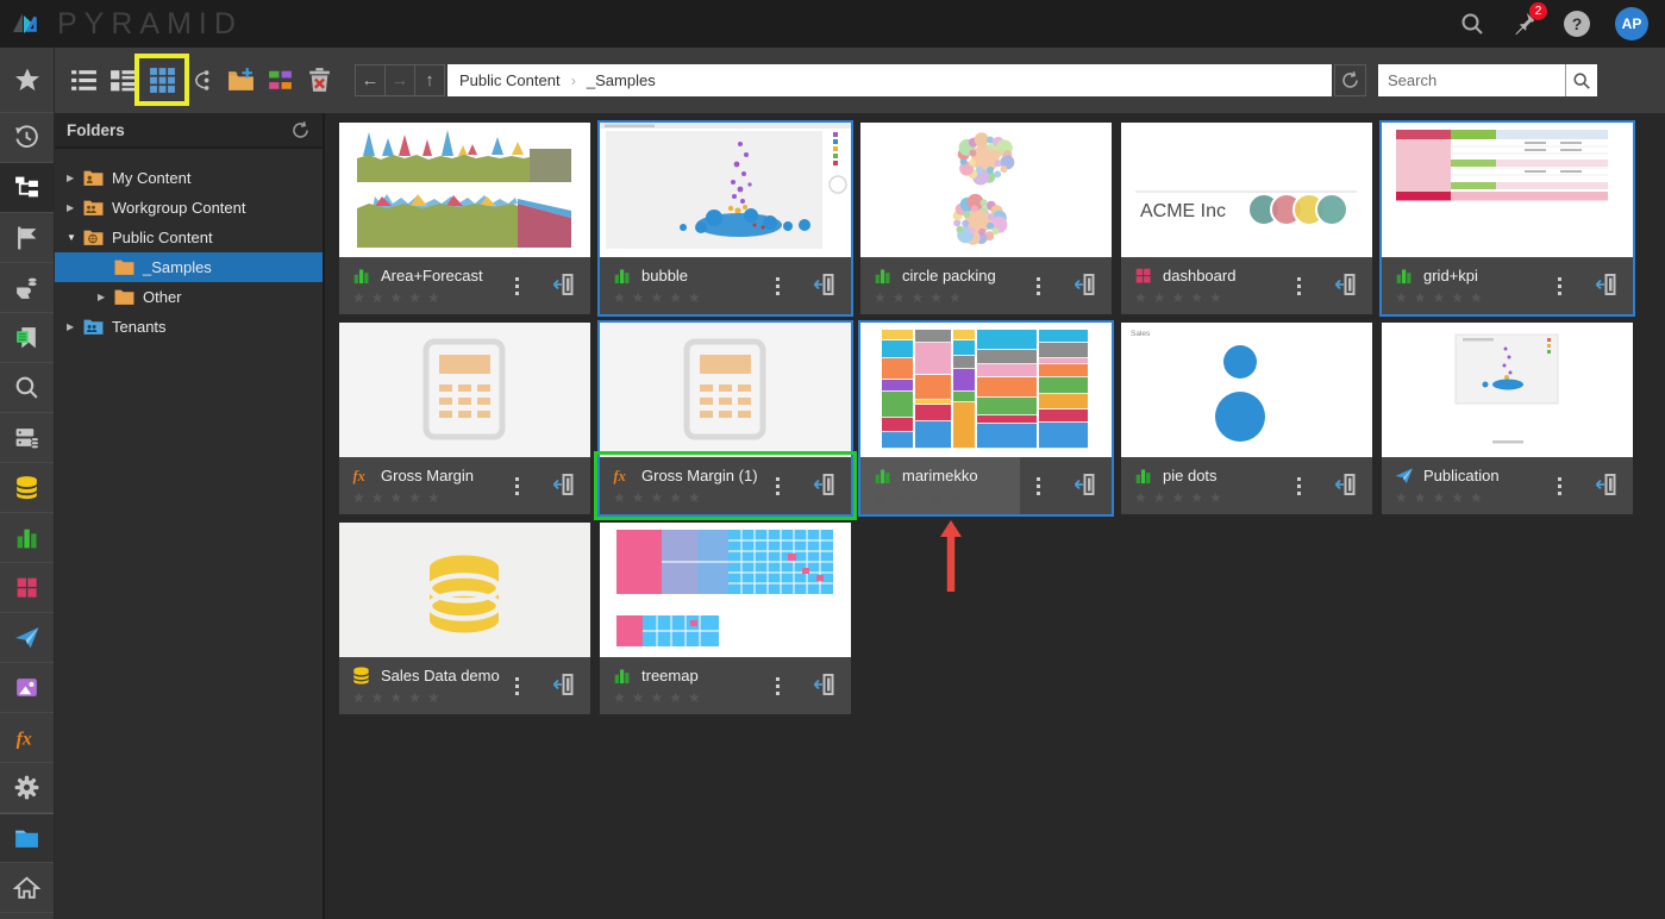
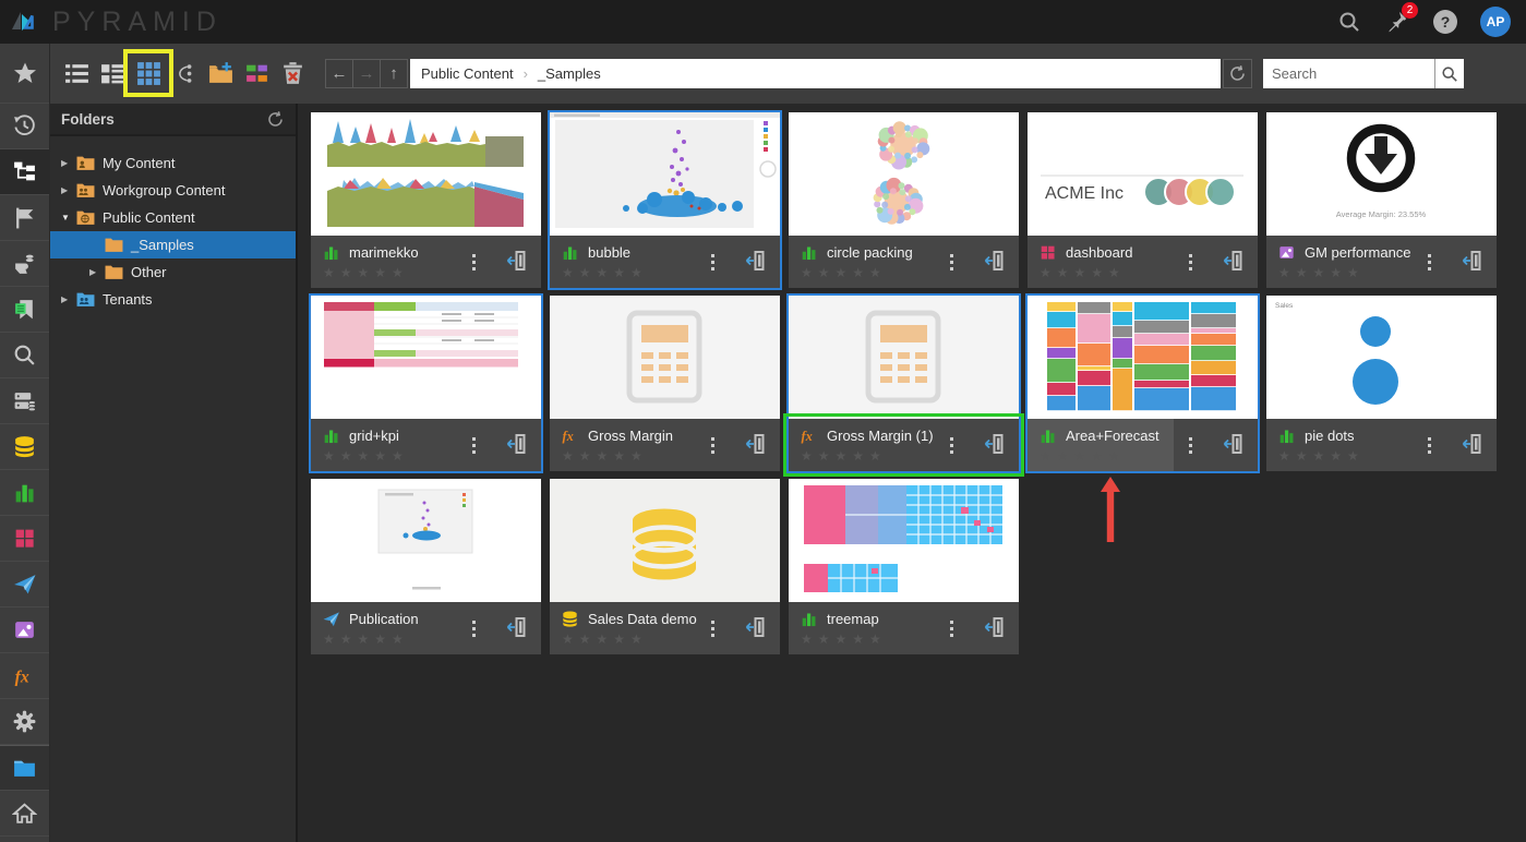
  PYRAMID
  2
  ?
  AP
  fx
  ←
  →
  ↑
  Public Content
  ›
  _Samples
  Search
  Folders
  ▶
  My Content
  ▶
  Workgroup Content
  ▼
  Public Content
  _Samples
  ▶
  Other
  ▶
  Tenants
- Area+Forecast
+ marimekko
  bubble
  circle packing
  ACME Inc
  dashboard
+ Average Margin: 23.55%
+ GM performance
  grid+kpi
  fx
  Gross Margin
  fx
  Gross Margin (1)
- marimekko
+ Area+Forecast
  pie dots
  Publication
  Sales Data demo
  treemap
